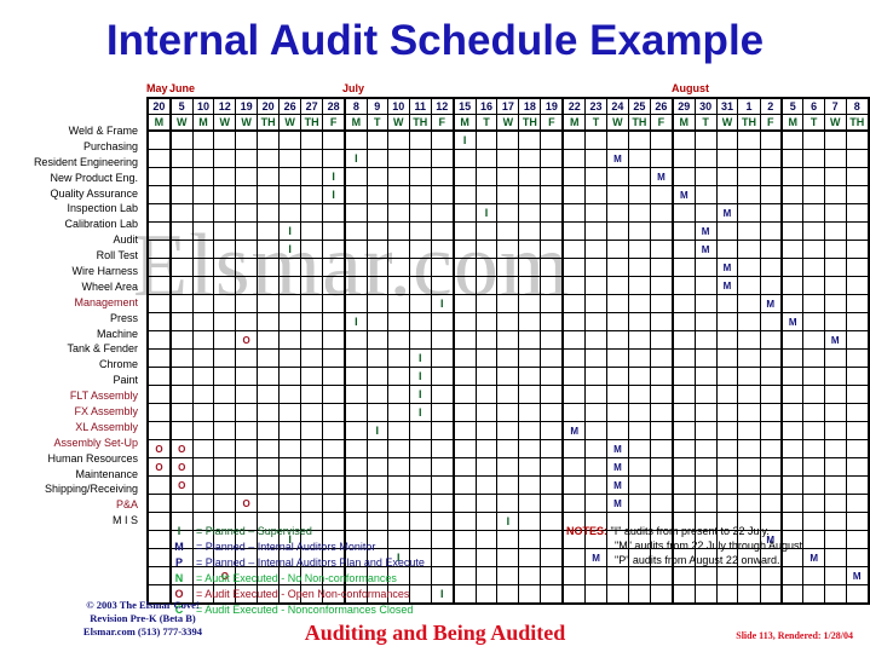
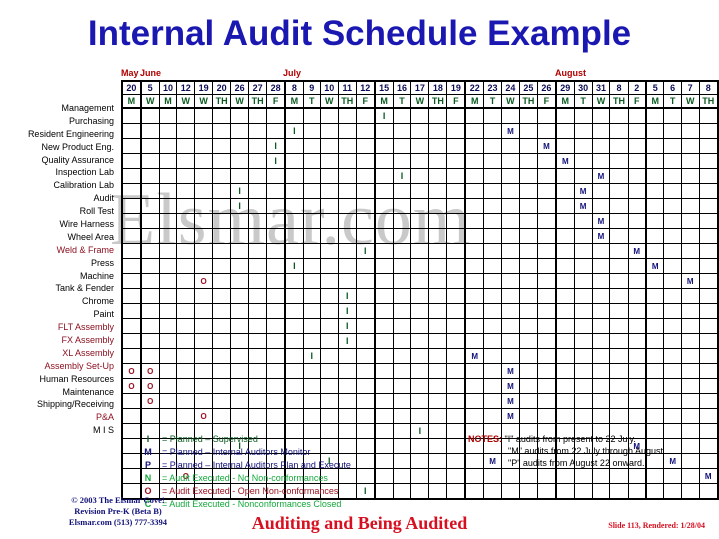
  Elsmar.com
  Internal Audit Schedule Example
  May
  June
  July
  August
- Weld & Frame
+ Management
  Purchasing
  Resident Engineering
  New Product Eng.
  Quality Assurance
  Inspection Lab
  Calibration Lab
  Audit
  Roll Test
  Wire Harness
  Wheel Area
- Management
+ Weld & Frame
  Press
  Machine
  Tank & Fender
  Chrome
  Paint
  FLT Assembly
  FX Assembly
  XL Assembly
  Assembly Set-Up
  Human Resources
  Maintenance
  Shipping/Receiving
  P&A
  M I S
- 20	5	10	12	19	20	26	27	28	8	9	10	11	12	15	16	17	18	19	22	23	24	25	26	29	30	31	1	2	5	6	7	8
+ 20	5	10	12	19	20	26	27	28	8	9	10	11	12	15	16	17	18	19	22	23	24	25	26	29	30	31	8	2	5	6	7	8
  M	W	M	W	W	TH	W	TH	F	M	T	W	TH	F	M	T	W	TH	F	M	T	W	TH	F	M	T	W	TH	F	M	T	W	TH
  														I
  									I												M
  								I															M
  								I																M
  															I											M
  						I																			M
  						I																			M
  																										M
  																										M
  													I															M
  									I																				M
  				O																											M
  												I
  												I
  												I
  												I
  										I									M
  O	O																				M
  O	O																				M
  	O																				M
  				O																	M
  																I
  						I																						M
  											I									M										M
  			O																													M
  													I
  I = Planned – Supervised
  M = Planned – Internal Auditors Monitor
  P = Planned – Internal Auditors Plan and Execute
  N = Audit Executed - No Non-conformances
  O = Audit Executed - Open Non-conformances
  C = Audit Executed - Nonconformances Closed
  NOTES: "I" audits from present to 22 July.
  "M" audits from 22 July through August
  "P" audits from August 22 onward.
  © 2003 The Elsmar Cove!
  Revision Pre-K (Beta B)
  Elsmar.com (513) 777-3394
  Auditing and Being Audited
  Slide 113, Rendered: 1/28/04
